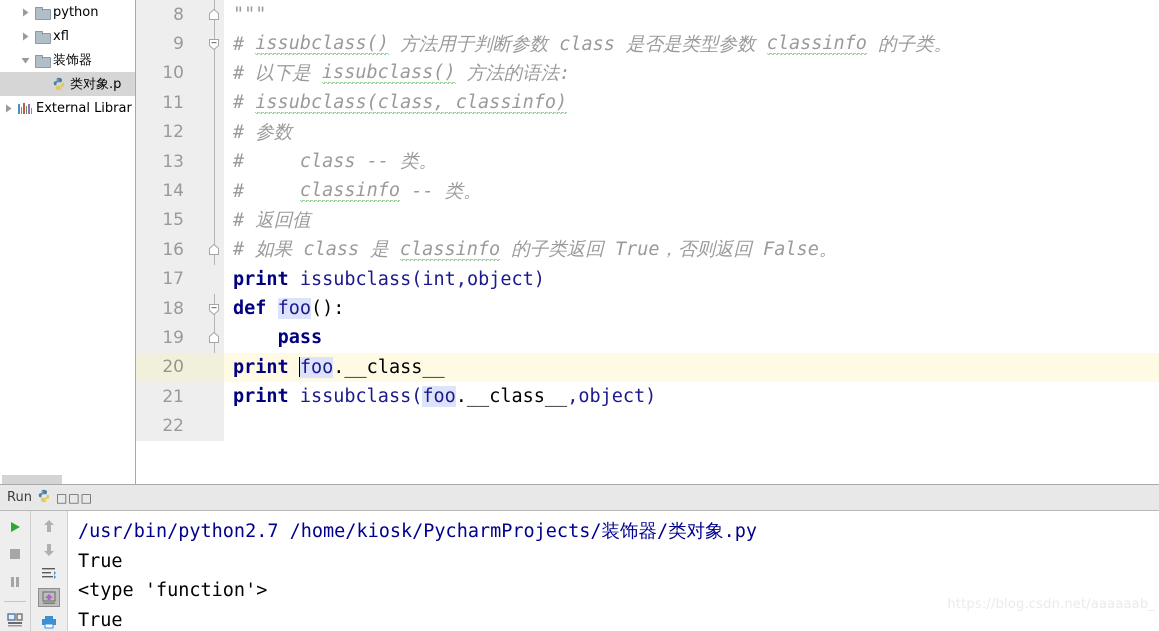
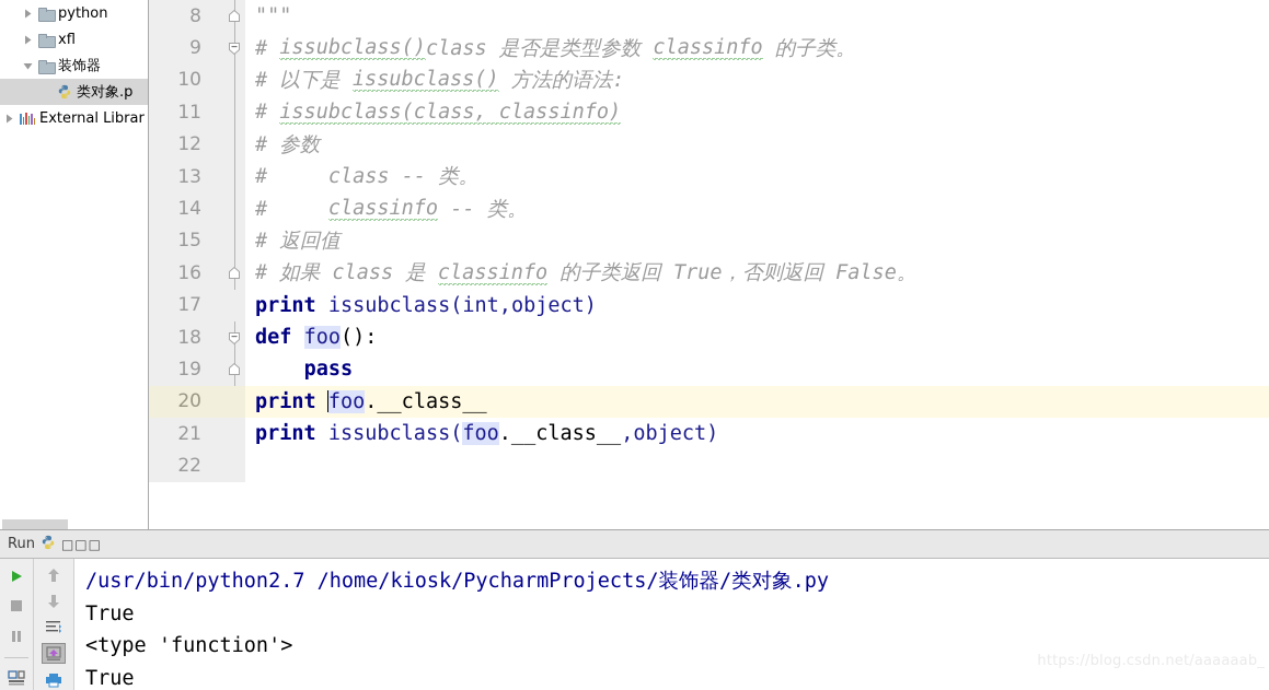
  python
  xfl
  装饰器
  类对象.p
  External Librar
  8
  """
  9
  #
  issubclass()
- 方法用于判断参数
  class
  是否是类型参数
  classinfo
  的子类。
  10
  # 以下是
  issubclass()
  方法的语法:
  11
  #
  issubclass(class, classinfo)
  12
  # 参数
  13
  #
  class
  -- 类。
  14
  #
  classinfo
  -- 类。
  15
  # 返回值
  16
  # 如果
  class
  是
  classinfo
  的子类返回
  True
  ，否则返回
  False
  。
  17
  print
  issubclass
  (
  int
  ,
  object
  )
  18
  def
  foo
  ():
  19
  pass
  20
  print
  foo
  .__class__
  21
  print
  issubclass
  (
  foo
  .__class__
  ,
  object
  )
  22
  Run
  □□□
  /usr/bin/python2.7 /home/kiosk/PycharmProjects/装饰器/类对象.py
  True
  <type 'function'>
  True
